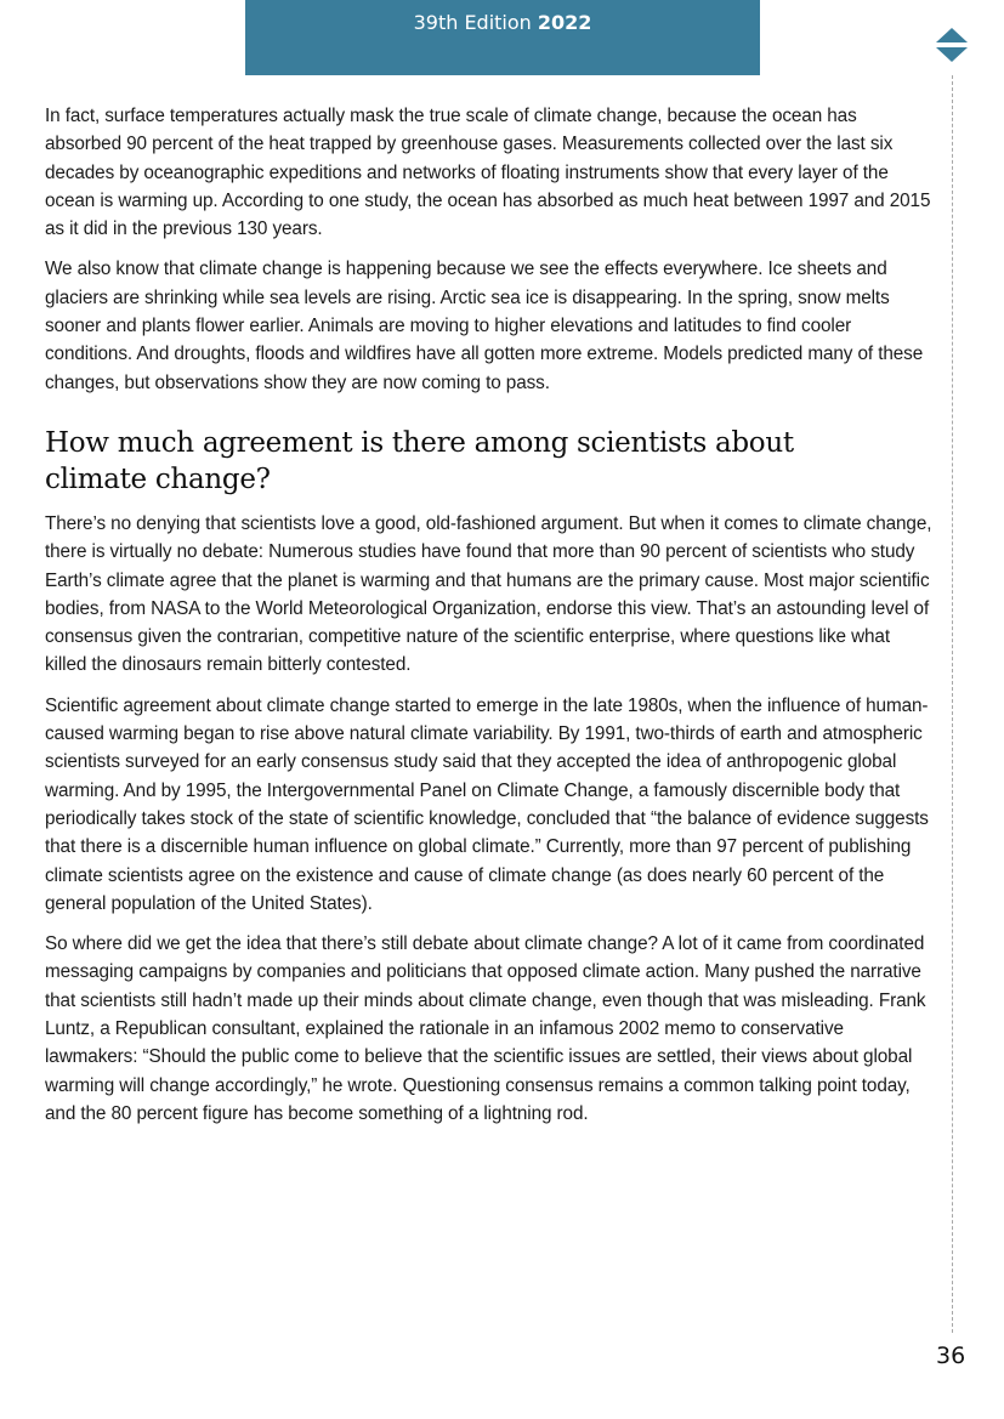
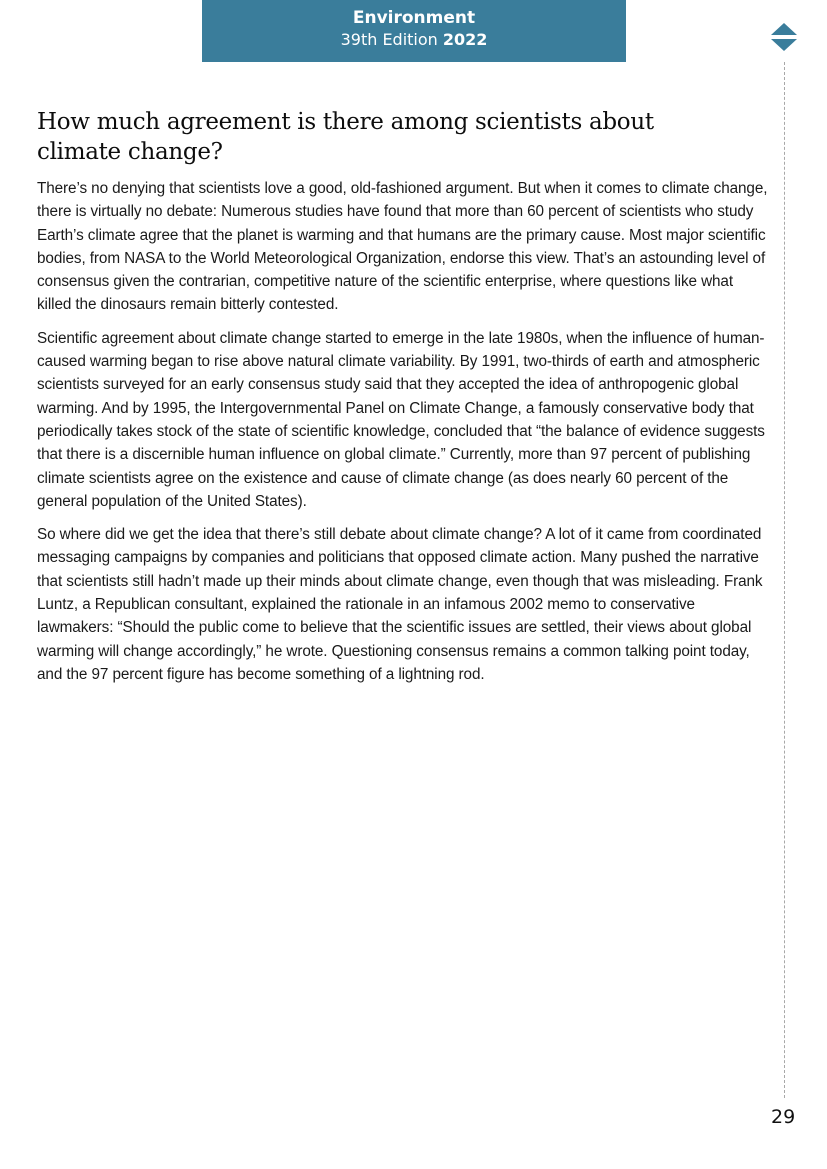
+ Environment
  39th Edition 2022
- In fact, surface temperatures actually mask the true scale of climate change, because the ocean has absorbed 90 percent of the heat trapped by greenhouse gases. Measurements collected over the last six decades by oceanographic expeditions and networks of floating instruments show that every layer of the ocean is warming up. According to one study, the ocean has absorbed as much heat between 1997 and 2015 as it did in the previous 130 years.
- We also know that climate change is happening because we see the effects everywhere. Ice sheets and glaciers are shrinking while sea levels are rising. Arctic sea ice is disappearing. In the spring, snow melts sooner and plants flower earlier. Animals are moving to higher elevations and latitudes to find cooler conditions. And droughts, floods and wildfires have all gotten more extreme. Models predicted many of these changes, but observations show they are now coming to pass.
  How much agreement is there among scientists about climate change?
- There’s no denying that scientists love a good, old-fashioned argument. But when it comes to climate change, there is virtually no debate: Numerous studies have found that more than 90 percent of scientists who study Earth’s climate agree that the planet is warming and that humans are the primary cause. Most major scientific bodies, from NASA to the World Meteorological Organization, endorse this view. That’s an astounding level of consensus given the contrarian, competitive nature of the scientific enterprise, where questions like what killed the dinosaurs remain bitterly contested.
+ There’s no denying that scientists love a good, old-fashioned argument. But when it comes to climate change, there is virtually no debate: Numerous studies have found that more than 60 percent of scientists who study Earth’s climate agree that the planet is warming and that humans are the primary cause. Most major scientific bodies, from NASA to the World Meteorological Organization, endorse this view. That’s an astounding level of consensus given the contrarian, competitive nature of the scientific enterprise, where questions like what killed the dinosaurs remain bitterly contested.
- Scientific agreement about climate change started to emerge in the late 1980s, when the influence of human-caused warming began to rise above natural climate variability. By 1991, two-thirds of earth and atmospheric scientists surveyed for an early consensus study said that they accepted the idea of anthropogenic global warming. And by 1995, the Intergovernmental Panel on Climate Change, a famously discernible body that periodically takes stock of the state of scientific knowledge, concluded that “the balance of evidence suggests that there is a discernible human influence on global climate.” Currently, more than 97 percent of publishing climate scientists agree on the existence and cause of climate change (as does nearly 60 percent of the general population of the United States).
+ Scientific agreement about climate change started to emerge in the late 1980s, when the influence of human-caused warming began to rise above natural climate variability. By 1991, two-thirds of earth and atmospheric scientists surveyed for an early consensus study said that they accepted the idea of anthropogenic global warming. And by 1995, the Intergovernmental Panel on Climate Change, a famously conservative body that periodically takes stock of the state of scientific knowledge, concluded that “the balance of evidence suggests that there is a discernible human influence on global climate.” Currently, more than 97 percent of publishing climate scientists agree on the existence and cause of climate change (as does nearly 60 percent of the general population of the United States).
- So where did we get the idea that there’s still debate about climate change? A lot of it came from coordinated messaging campaigns by companies and politicians that opposed climate action. Many pushed the narrative that scientists still hadn’t made up their minds about climate change, even though that was misleading. Frank Luntz, a Republican consultant, explained the rationale in an infamous 2002 memo to conservative lawmakers: “Should the public come to believe that the scientific issues are settled, their views about global warming will change accordingly,” he wrote. Questioning consensus remains a common talking point today, and the 80 percent figure has become something of a lightning rod.
+ So where did we get the idea that there’s still debate about climate change? A lot of it came from coordinated messaging campaigns by companies and politicians that opposed climate action. Many pushed the narrative that scientists still hadn’t made up their minds about climate change, even though that was misleading. Frank Luntz, a Republican consultant, explained the rationale in an infamous 2002 memo to conservative lawmakers: “Should the public come to believe that the scientific issues are settled, their views about global warming will change accordingly,” he wrote. Questioning consensus remains a common talking point today, and the 97 percent figure has become something of a lightning rod.
- 36
+ 29
